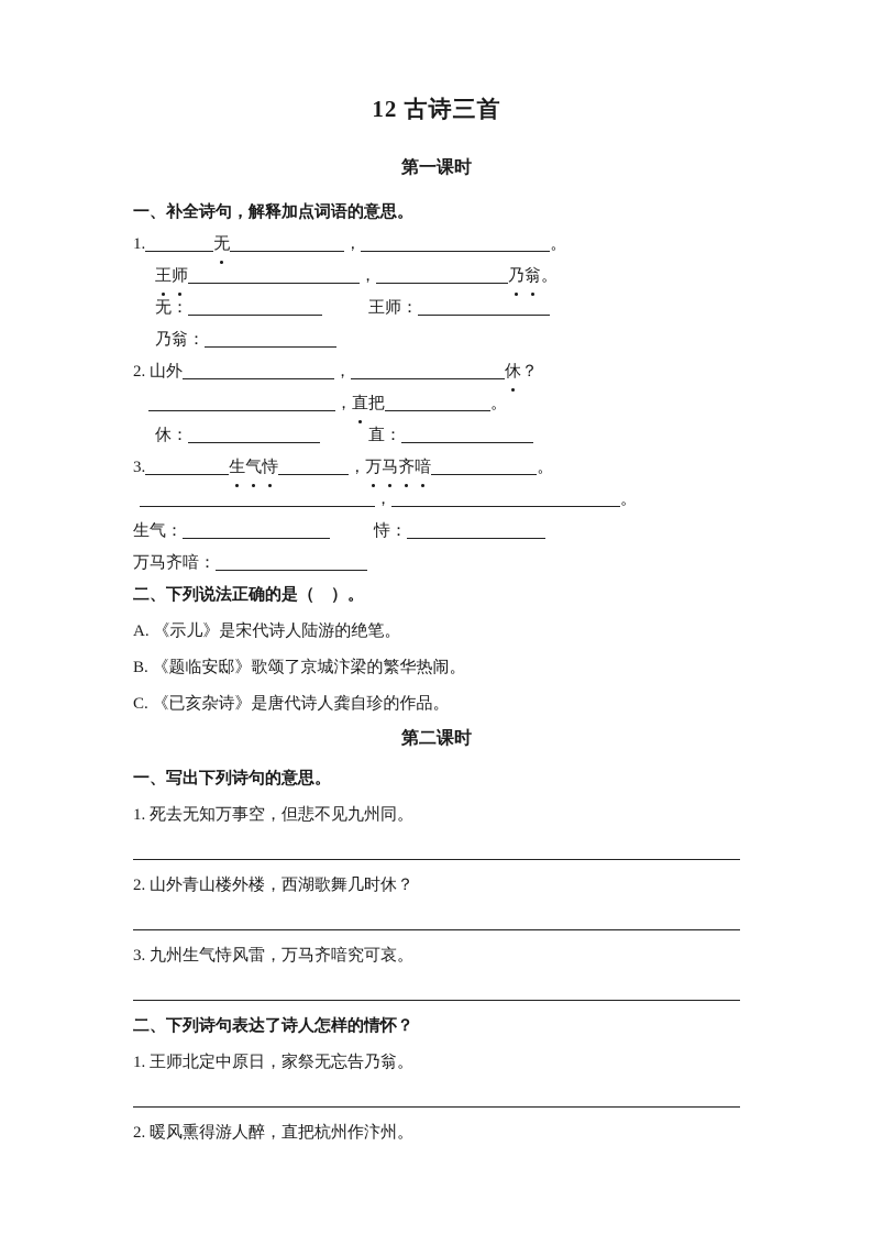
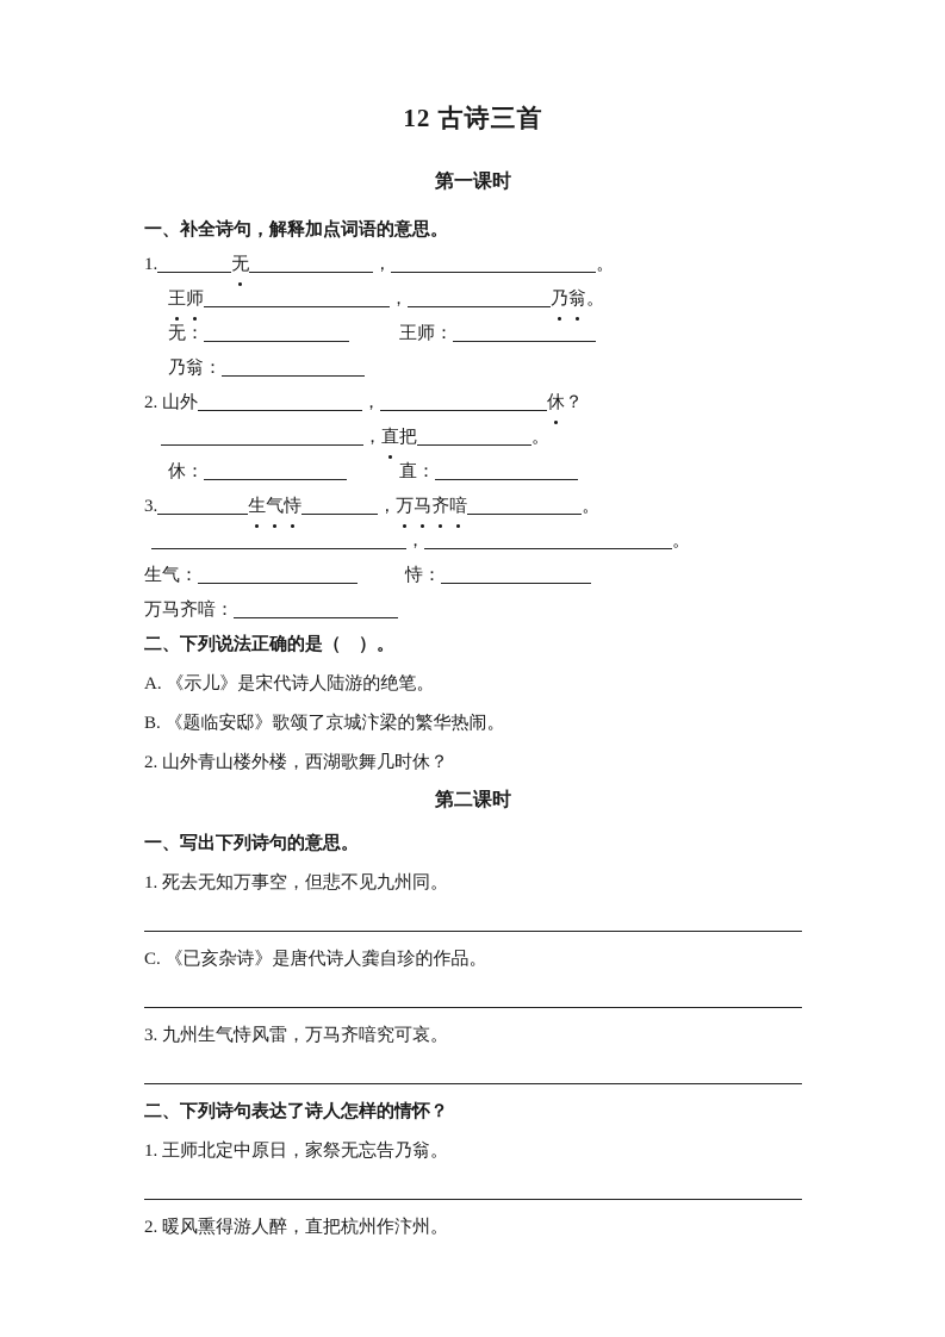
  12 古诗三首
  第一课时
  一、补全诗句，解释加点词语的意思。
  1. 无 ， 。
  王师 ， 乃翁。
  无： 王师：
  乃翁：
  2. 山外 ， 休？
  ，直把 。
  休： 直：
  3. 生气恃 ，万马齐喑 。
  ， 。
  生气： 恃：
  万马齐喑：
  二、下列说法正确的是（ ）。
  A. 《示儿》是宋代诗人陆游的绝笔。
  B. 《题临安邸》歌颂了京城汴梁的繁华热闹。
- C. 《已亥杂诗》是唐代诗人龚自珍的作品。
+ 2. 山外青山楼外楼，西湖歌舞几时休？
  第二课时
  一、写出下列诗句的意思。
  1. 死去无知万事空，但悲不见九州同。
- 2. 山外青山楼外楼，西湖歌舞几时休？
+ C. 《已亥杂诗》是唐代诗人龚自珍的作品。
  3. 九州生气恃风雷，万马齐喑究可哀。
  二、下列诗句表达了诗人怎样的情怀？
  1. 王师北定中原日，家祭无忘告乃翁。
  2. 暖风熏得游人醉，直把杭州作汴州。
